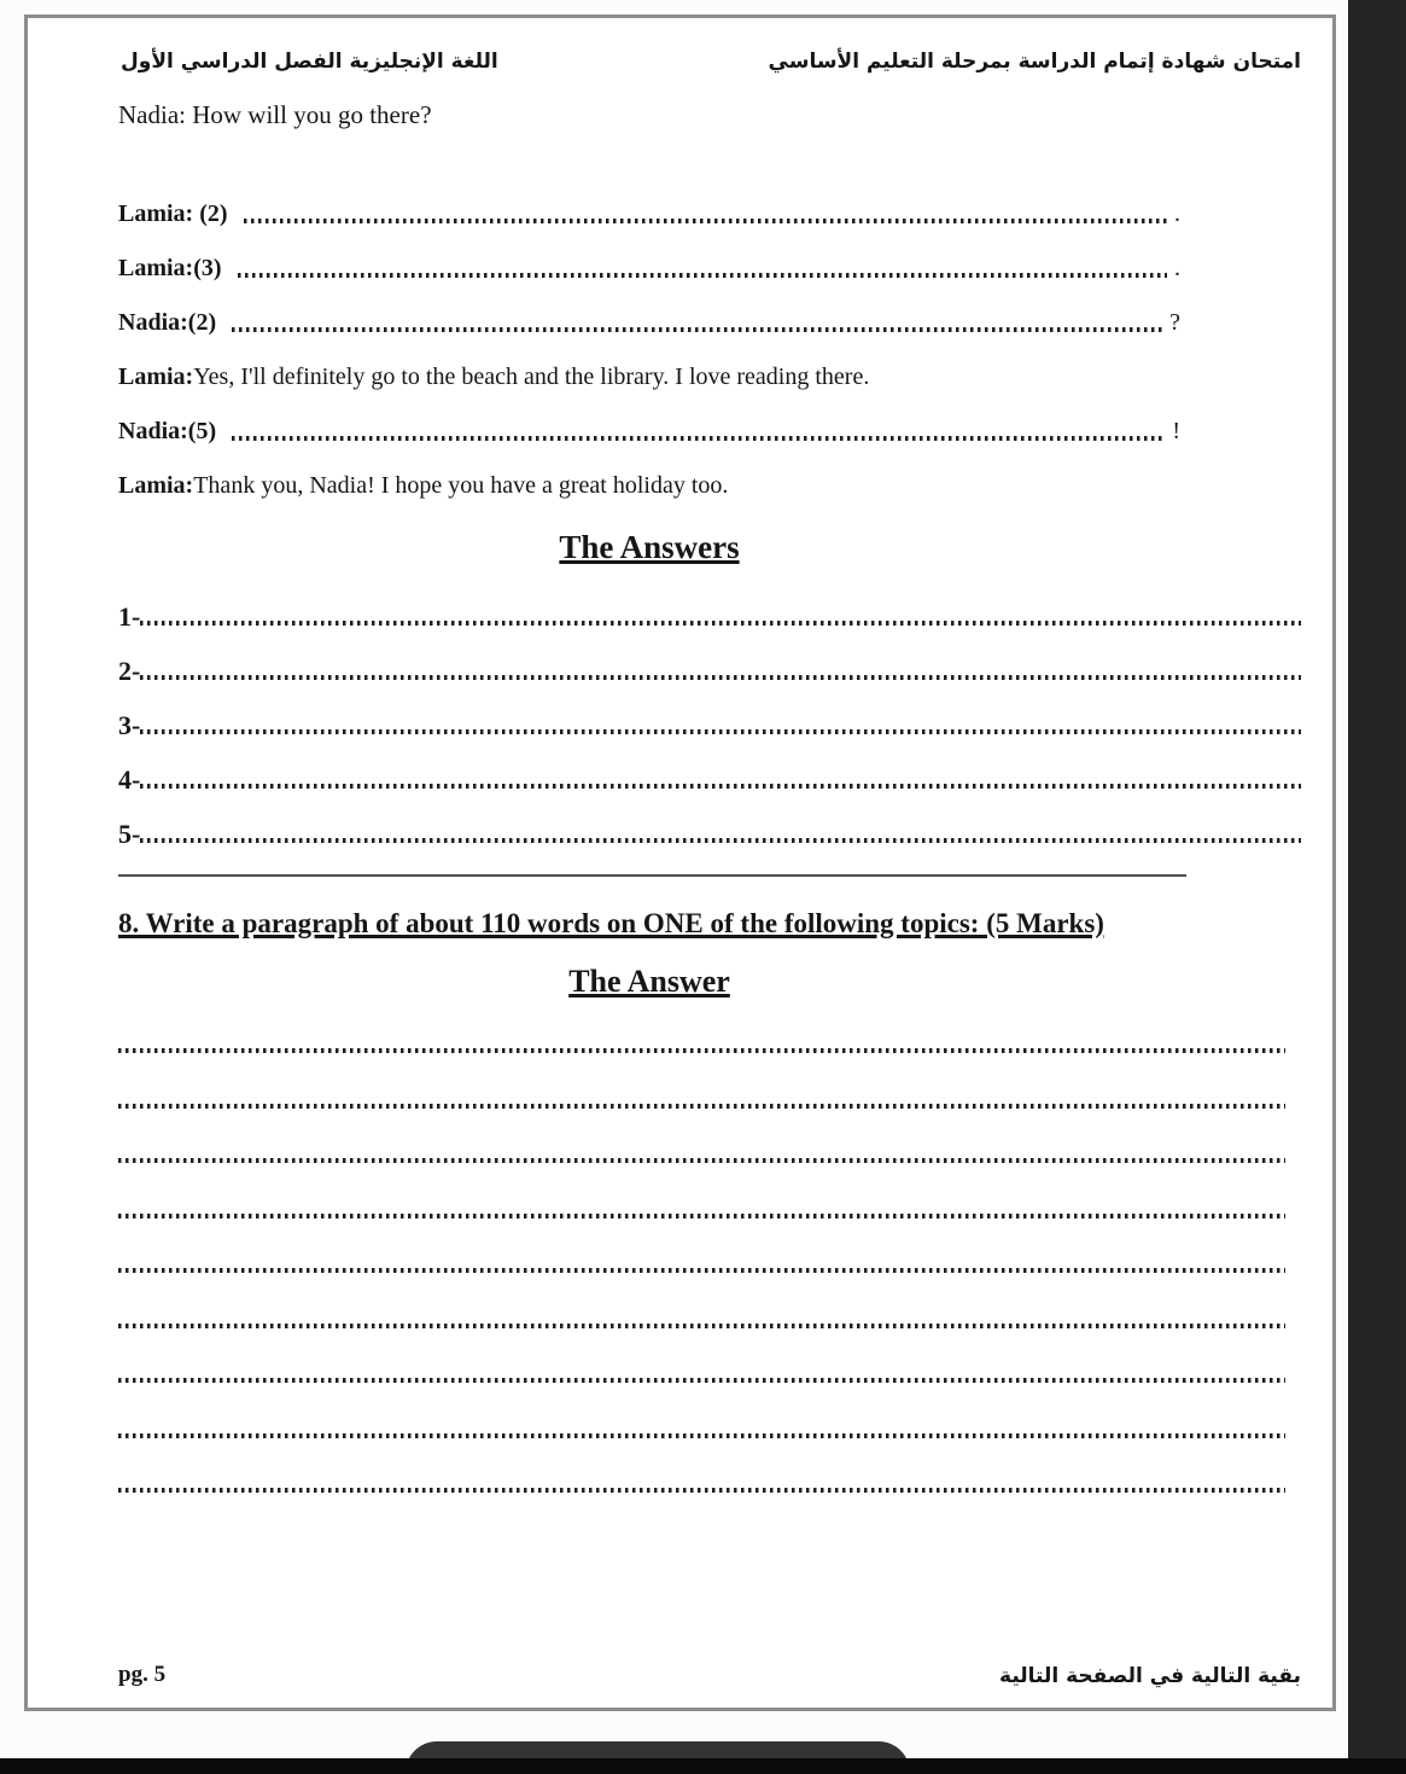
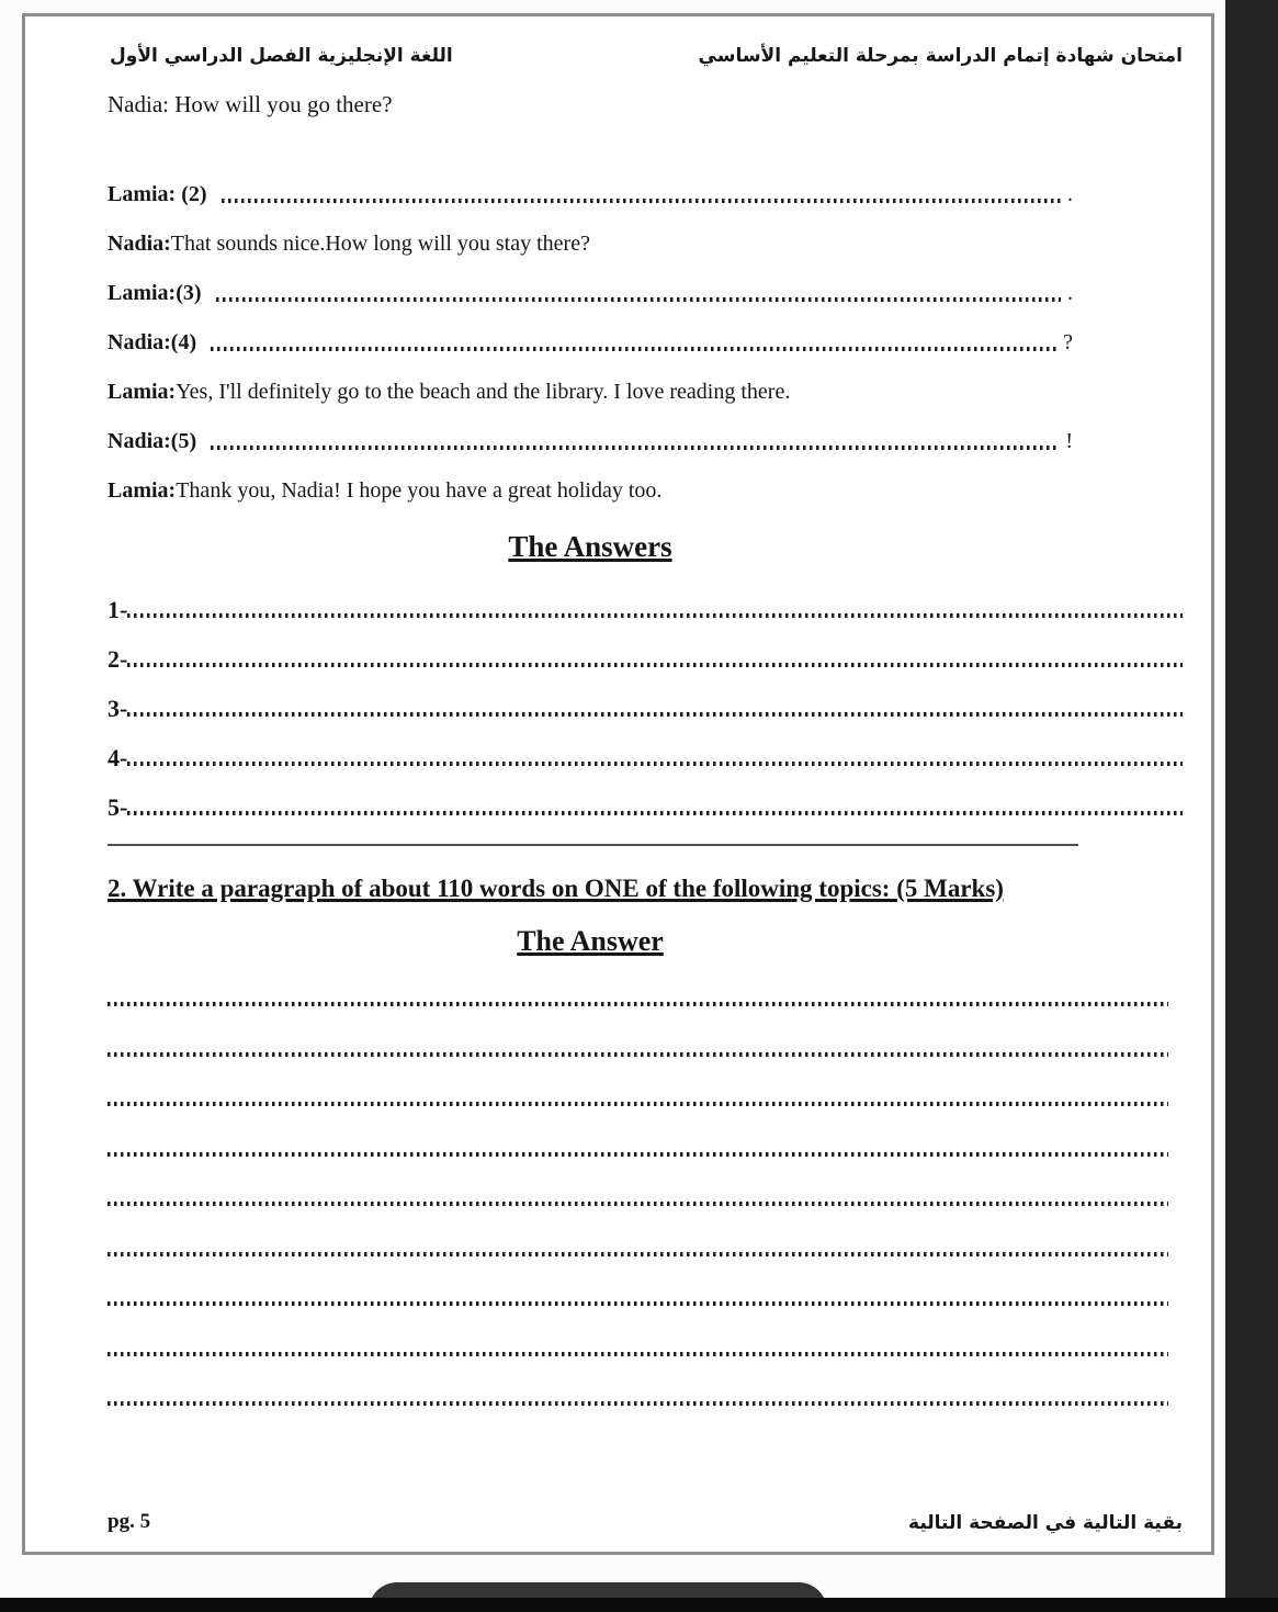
  امتحان شهادة إتمام الدراسة بمرحلة التعليم الأساسي
  اللغة الإنجليزية الفصل الدراسي الأول
  Nadia: How will you go there?
  Lamia: (2)
  .
+ Nadia:
+ That sounds nice.How long will you stay there?
  Lamia:(3)
  .
- Nadia:(2)
+ Nadia:(4)
  ?
  Lamia:
  Yes, I'll definitely go to the beach and the library. I love reading there.
  Nadia:(5)
  !
  Lamia:
  Thank you, Nadia! I hope you have a great holiday too.
  The Answers
  1-
  2-
  3-
  4-
  5-
- 8. Write a paragraph of about 110 words on ONE of the following topics: (5 Marks)
+ 2. Write a paragraph of about 110 words on ONE of the following topics: (5 Marks)
  The Answer
  pg. 5
  بقية التالية في الصفحة التالية
